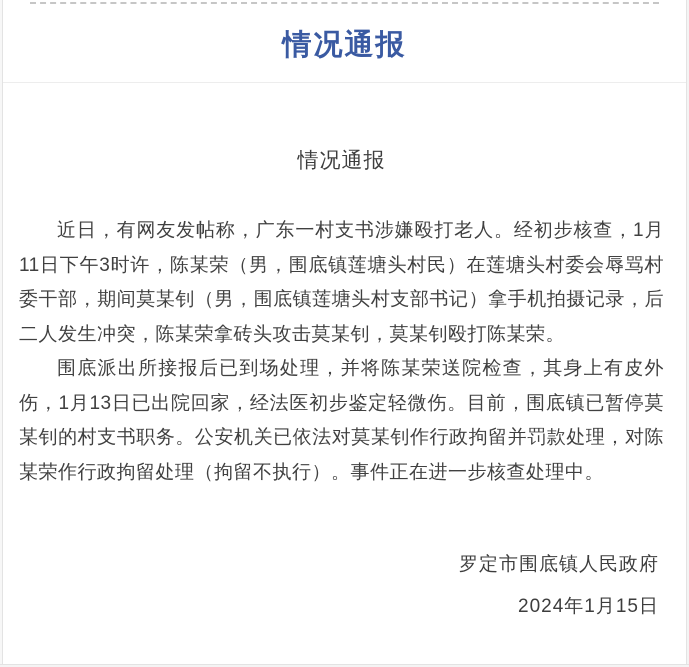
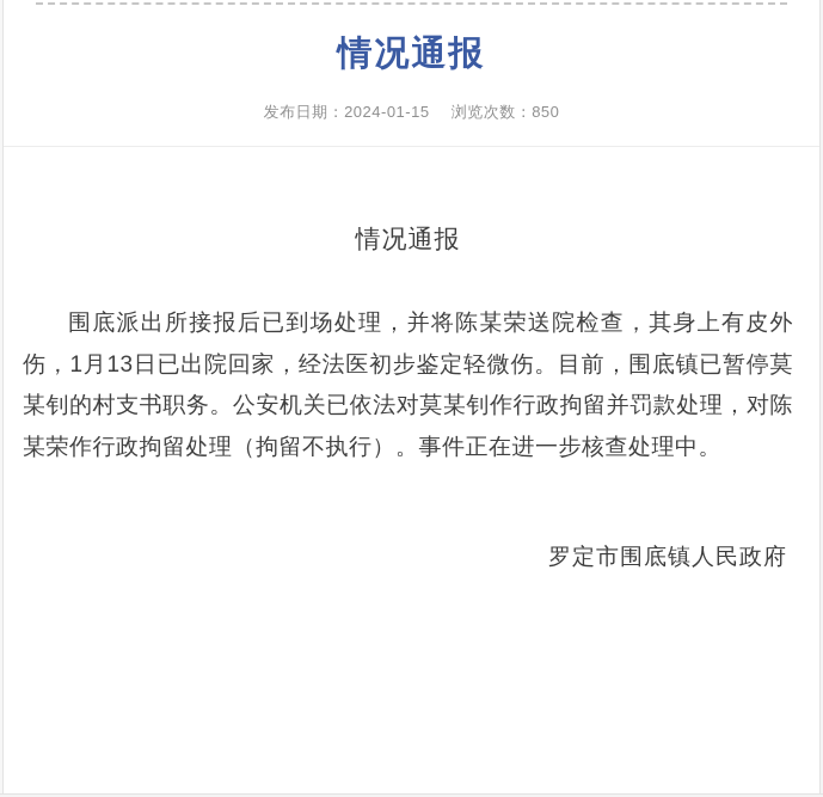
  情况通报
+ 发布日期：2024-01-15 浏览次数：850
  情况通报
- 近日，有网友发帖称，广东一村支书涉嫌殴打老人。经初步核查，1月11日下午3时许，陈某荣（男，围底镇莲塘头村民）在莲塘头村委会辱骂村委干部，期间莫某钊（男，围底镇莲塘头村支部书记）拿手机拍摄记录，后二人发生冲突，陈某荣拿砖头攻击莫某钊，莫某钊殴打陈某荣。
  围底派出所接报后已到场处理，并将陈某荣送院检查，其身上有皮外伤，1月13日已出院回家，经法医初步鉴定轻微伤。目前，围底镇已暂停莫某钊的村支书职务。公安机关已依法对莫某钊作行政拘留并罚款处理，对陈某荣作行政拘留处理（拘留不执行）。事件正在进一步核查处理中。
  罗定市围底镇人民政府
- 2024年1月15日
